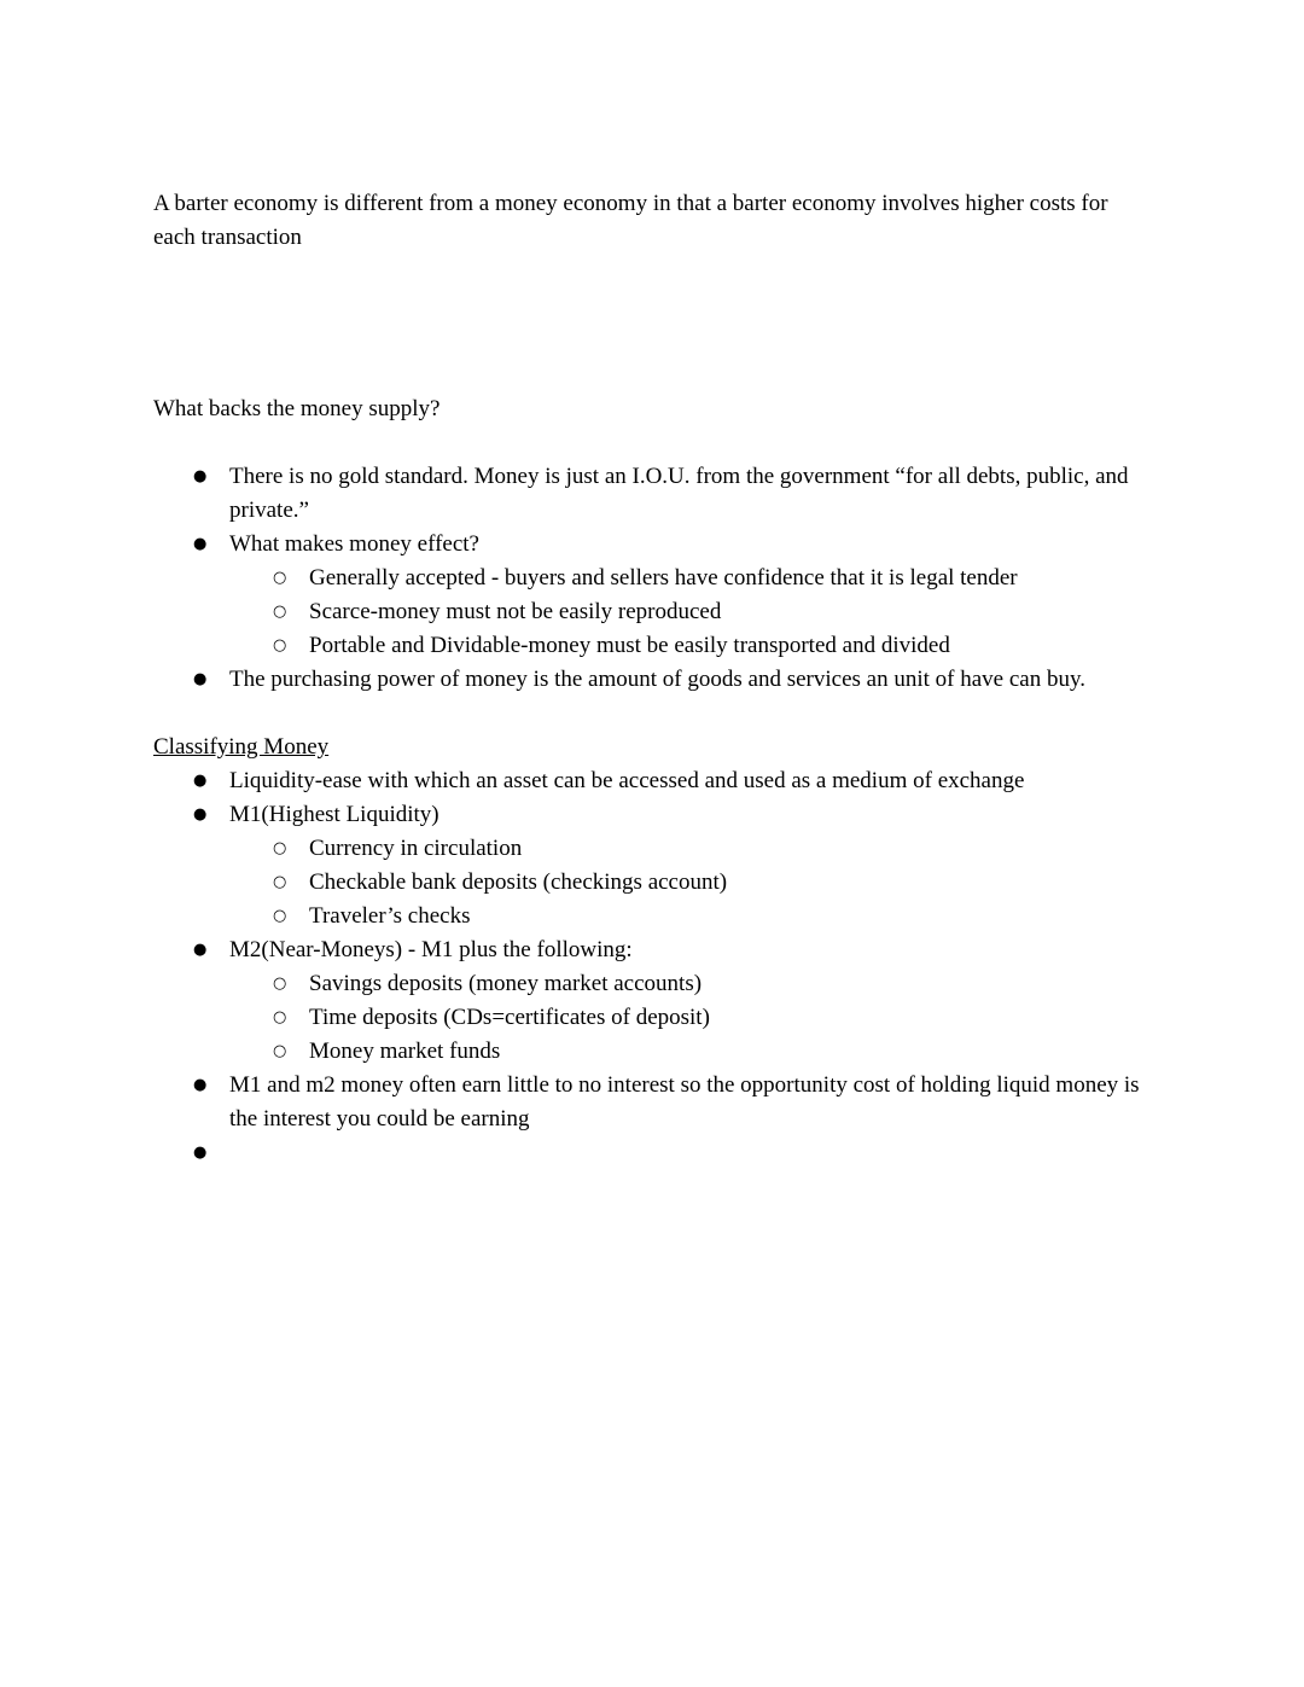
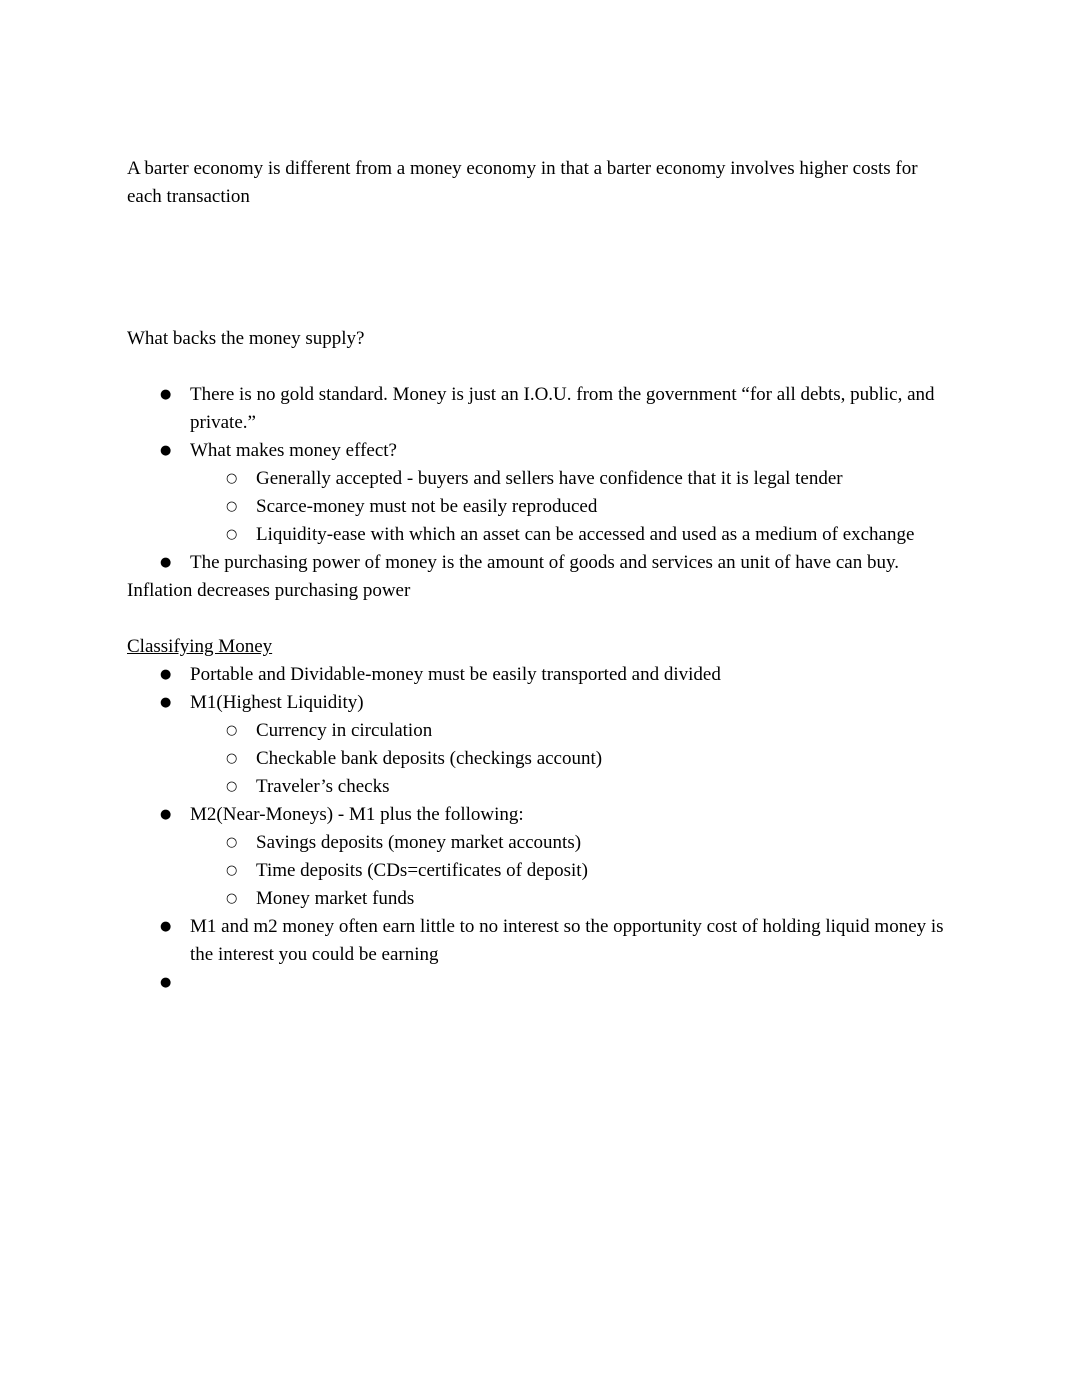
  A barter economy is different from a money economy in that a barter economy involves higher costs for each transaction
  What backs the money supply?
  ●
  There is no gold standard. Money is just an I.O.U. from the government “for all debts, public, and private.”
  ●
  What makes money effect?
  ○
  Generally accepted - buyers and sellers have confidence that it is legal tender
  ○
  Scarce-money must not be easily reproduced
  ○
- Portable and Dividable-money must be easily transported and divided
+ Liquidity-ease with which an asset can be accessed and used as a medium of exchange
  ●
  The purchasing power of money is the amount of goods and services an unit of have can buy.
+ Inflation decreases purchasing power
  Classifying Money
  ●
- Liquidity-ease with which an asset can be accessed and used as a medium of exchange
+ Portable and Dividable-money must be easily transported and divided
  ●
  M1(Highest Liquidity)
  ○
  Currency in circulation
  ○
  Checkable bank deposits (checkings account)
  ○
  Traveler’s checks
  ●
  M2(Near-Moneys) - M1 plus the following:
  ○
  Savings deposits (money market accounts)
  ○
  Time deposits (CDs=certificates of deposit)
  ○
  Money market funds
  ●
  M1 and m2 money often earn little to no interest so the opportunity cost of holding liquid money is the interest you could be earning
  ●
